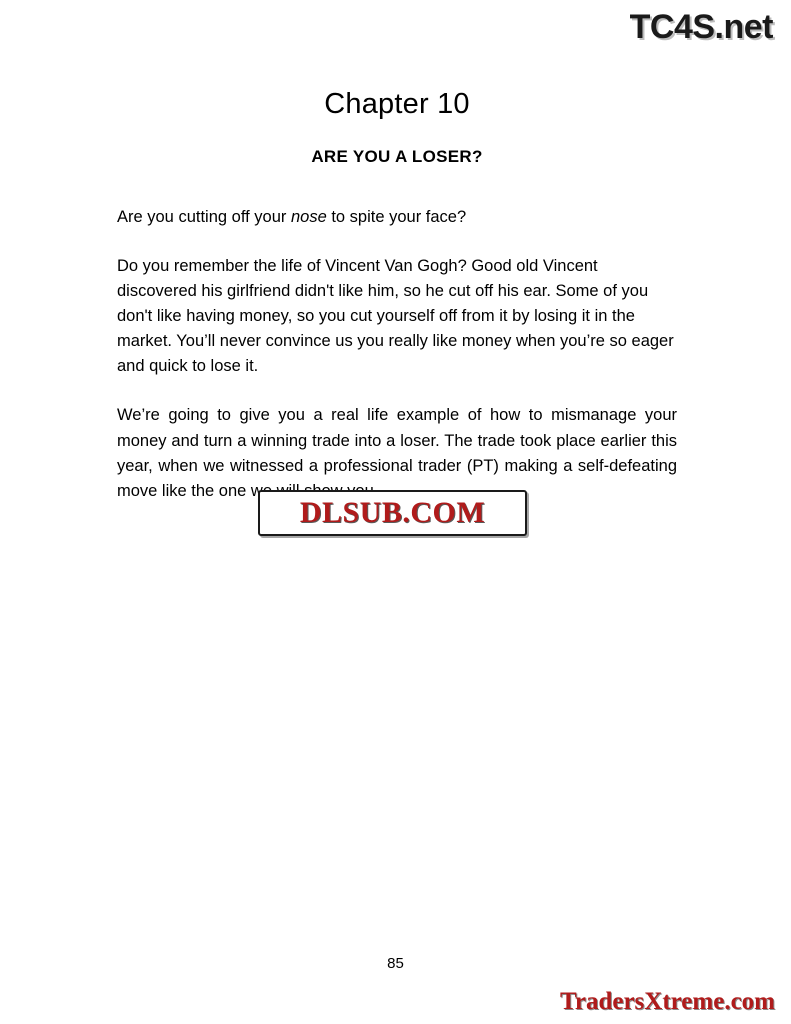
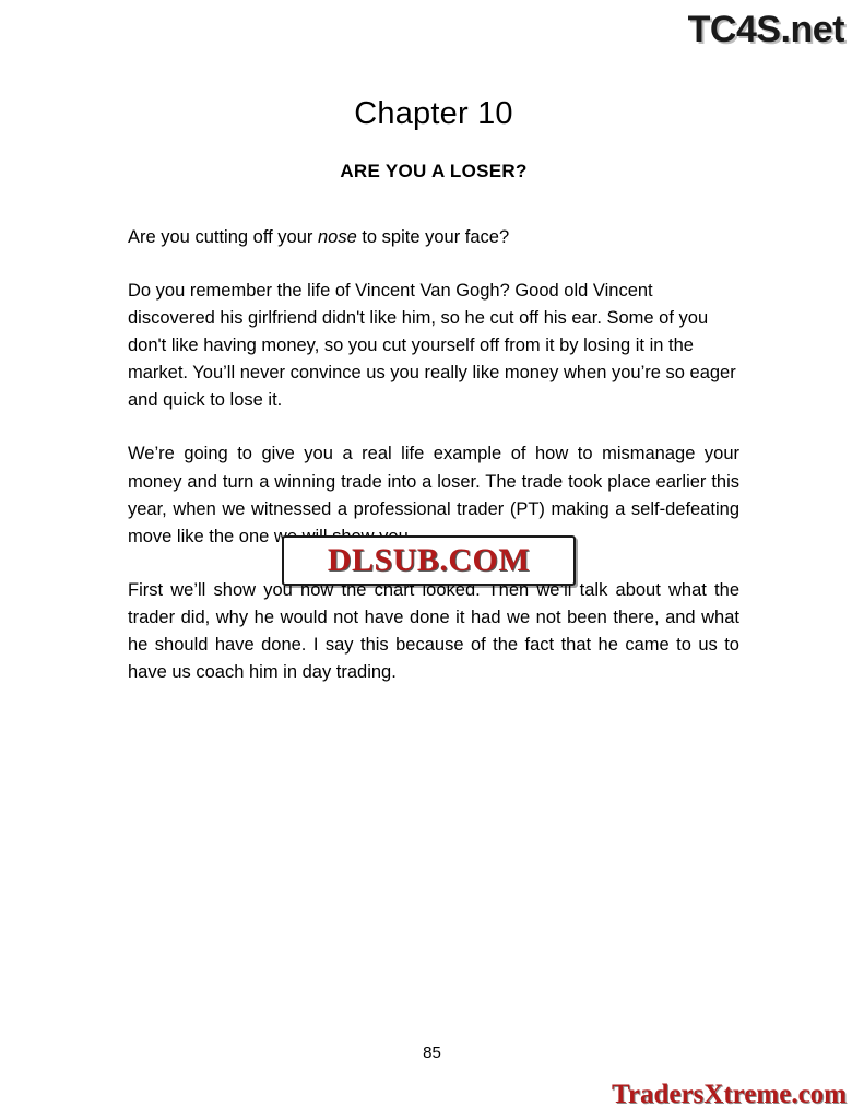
  TC4S.net
  Chapter 10
  ARE YOU A LOSER?
  Are you cutting off your nose to spite your face?
  Do you remember the life of Vincent Van Gogh? Good old Vincent discovered his girlfriend didn't like him, so he cut off his ear. Some of you don't like having money, so you cut yourself off from it by losing it in the market. You’ll never convince us you really like money when you’re so eager and quick to lose it.
  We’re going to give you a real life example of how to mismanage your money and turn a winning trade into a loser. The trade took place earlier this year, when we witnessed a professional trader (PT) making a self-defeating move like the one w
+ First we’ll show you how the chart looked. Then we’ll talk about what the trader did, why he would not have done it had we not been there, and what he should have done. I say this because of the fact that he came to us to have us coach him in day trading.
  DLSUB.COM
  85
  TradersXtreme.com
